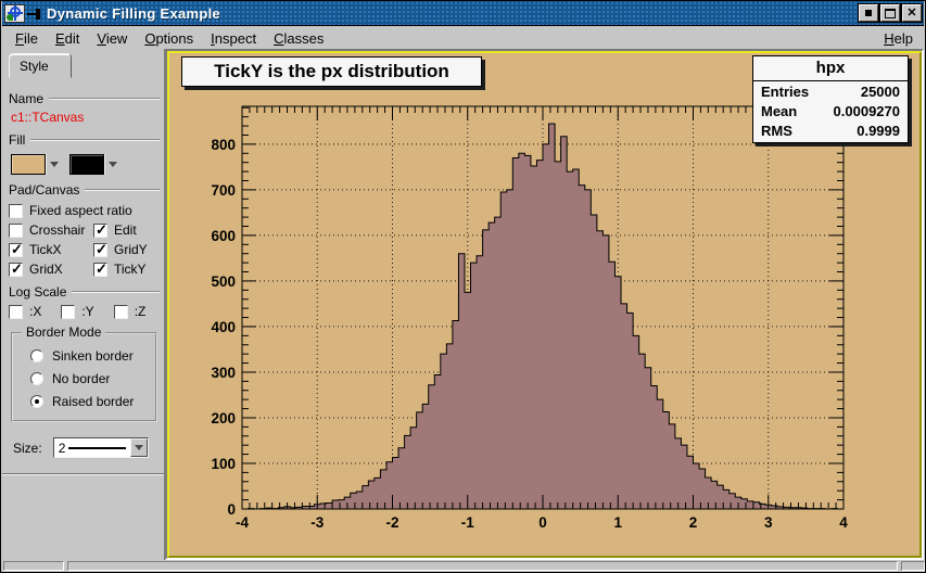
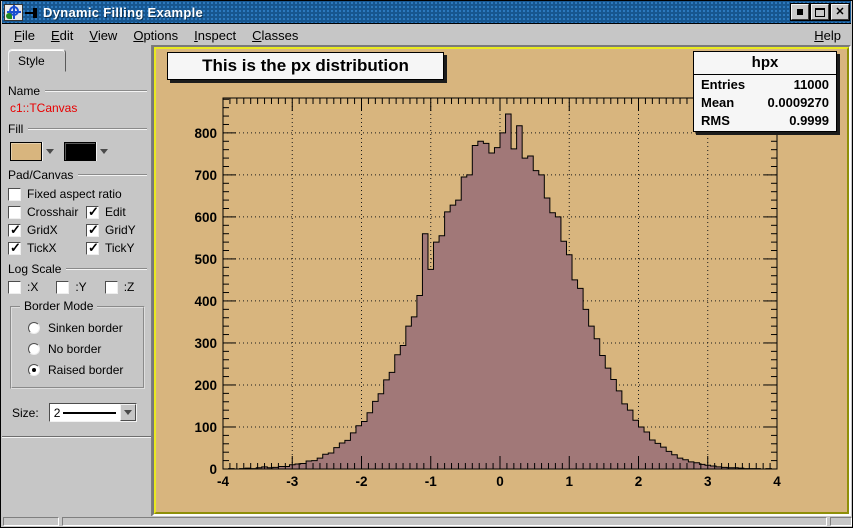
  Dynamic Filling Example
  ✕
  File
  Edit
  View
  Options
  Inspect
  Classes
  Help
  Style
  Name
  c1::TCanvas
  Fill
  Pad/Canvas
  Fixed aspect ratio
  Crosshair
  Edit
- TickX
+ GridX
  GridY
- GridX
+ TickX
  TickY
  Log Scale
  :X
  :Y
  :Z
  Border Mode
  Sinken border
  No border
  Raised border
  Size:
  2
  -4
  -3
  -2
  -1
  0
  1
  2
  3
  4
  0
  100
  200
  300
  400
  500
  600
  700
  800
- TickY is the px distribution
+ This is the px distribution
  hpx
  Entries
- 25000
+ 11000
  Mean
  0.0009270
  RMS
  0.9999
